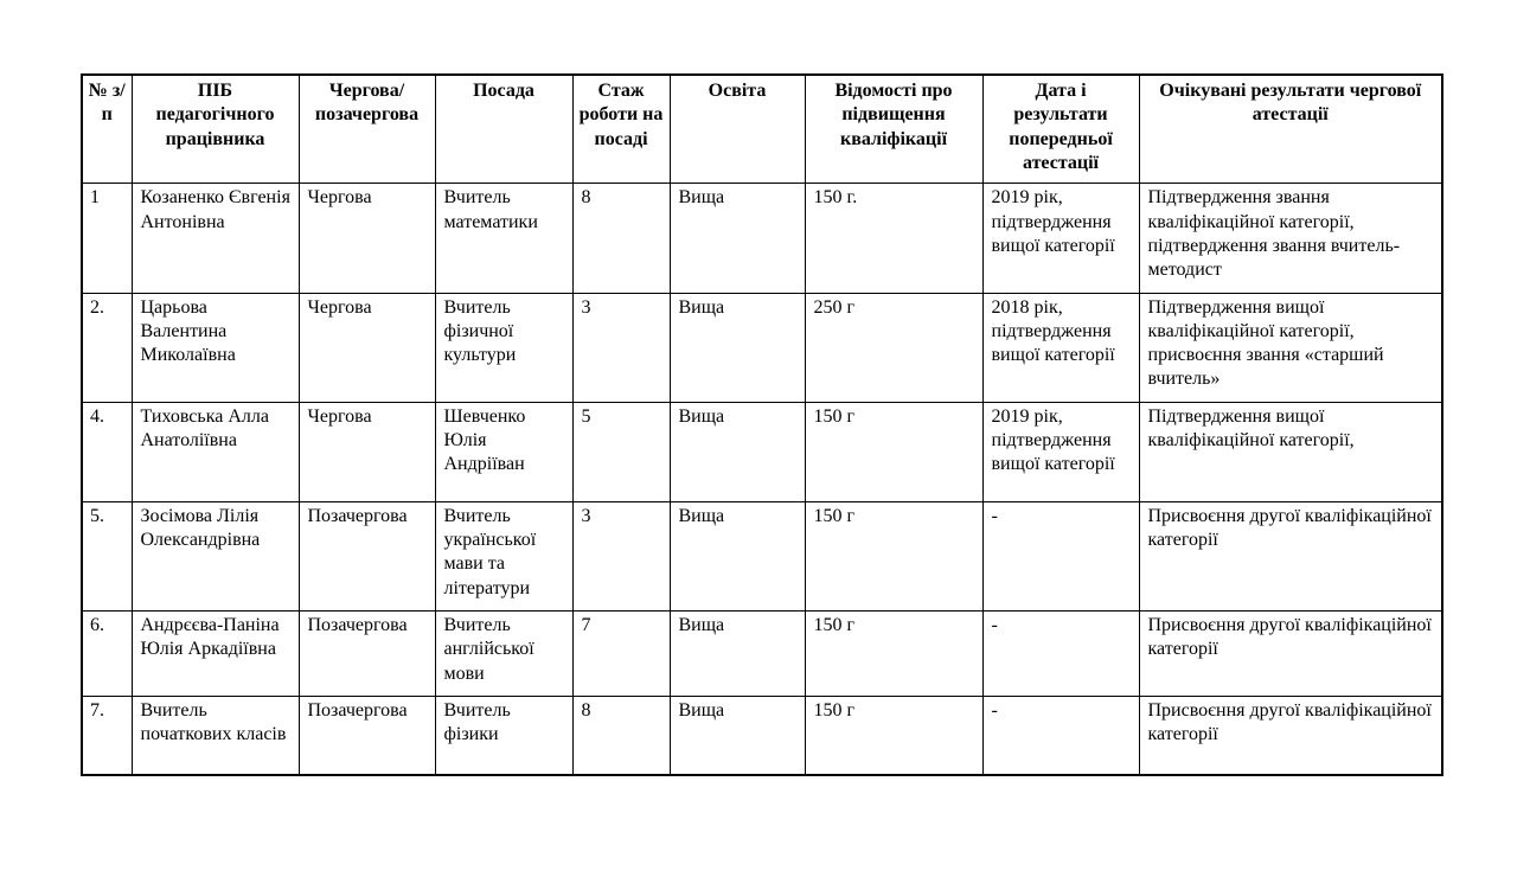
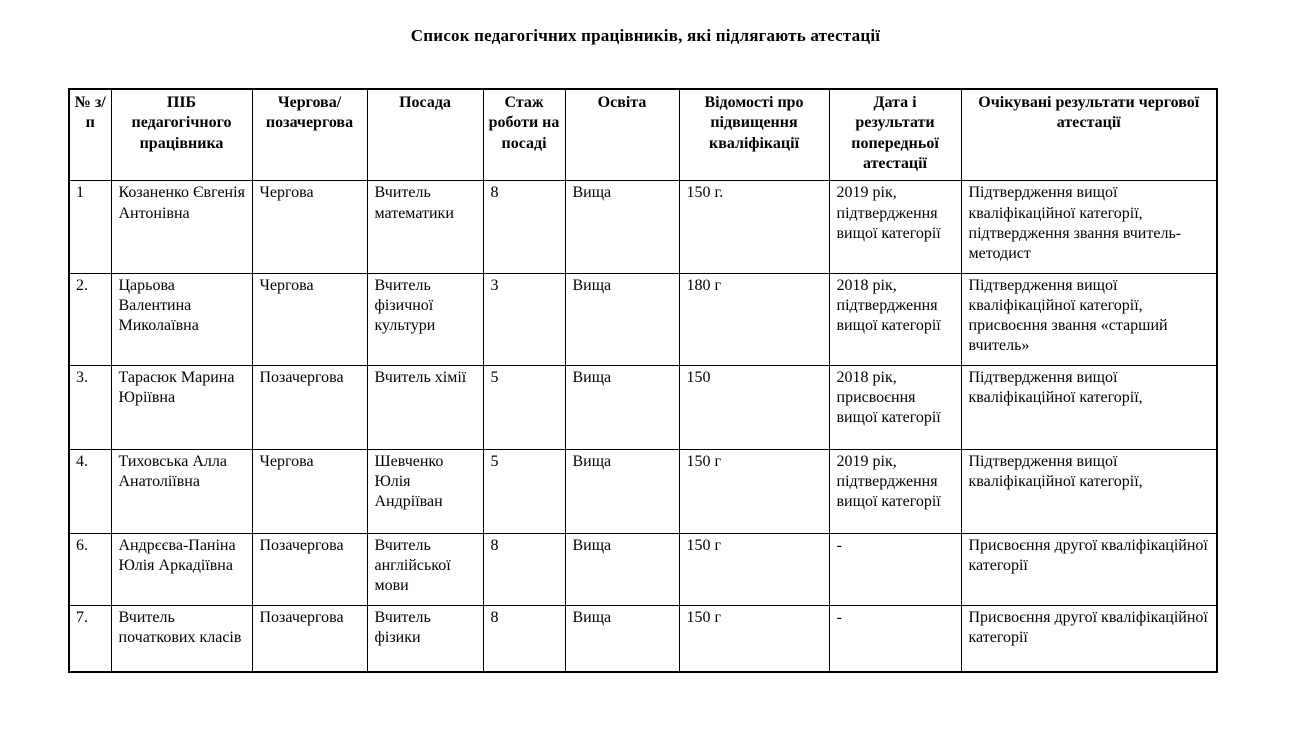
+ Список педагогічних працівників, які підлягають атестації
  № з/п	ПІБ педагогічного працівника	Чергова/ позачергова	Посада	Стаж роботи на посаді	Освіта	Відомості про підвищення кваліфікації	Дата і результати попередньої атестації	Очікувані результати чергової атестації
- 1	Козаненко Євгенія Антонівна	Чергова	Вчитель математики	8	Вища	150 г.	2019 рік, підтвердження вищої категорії	Підтвердження звання кваліфікаційної категорії, підтвердження звання вчитель-методист
+ 1	Козаненко Євгенія Антонівна	Чергова	Вчитель математики	8	Вища	150 г.	2019 рік, підтвердження вищої категорії	Підтвердження вищої кваліфікаційної категорії, підтвердження звання вчитель-методист
- 2.	Царьова Валентина Миколаївна	Чергова	Вчитель фізичної культури	3	Вища	250 г	2018 рік, підтвердження вищої категорії	Підтвердження вищої кваліфікаційної категорії, присвоєння звання «старший вчитель»
+ 2.	Царьова Валентина Миколаївна	Чергова	Вчитель фізичної культури	3	Вища	180 г	2018 рік, підтвердження вищої категорії	Підтвердження вищої кваліфікаційної категорії, присвоєння звання «старший вчитель»
+ 3.	Тарасюк Марина Юріївна	Позачергова	Вчитель хімії	5	Вища	150	2018 рік, присвоєння вищої категорії	Підтвердження вищої кваліфікаційної категорії,
  4.	Тиховська Алла Анатоліївна	Чергова	Шевченко Юлія Андріїван	5	Вища	150 г	2019 рік, підтвердження вищої категорії	Підтвердження вищої кваліфікаційної категорії,
- 5.	Зосімова Лілія Олександрівна	Позачергова	Вчитель української мави та літератури	3	Вища	150 г	-	Присвоєння другої кваліфікаційної категорії
- 6.	Андрєєва-Паніна Юлія Аркадіївна	Позачергова	Вчитель англійської мови	7	Вища	150 г	-	Присвоєння другої кваліфікаційної категорії
+ 6.	Андрєєва-Паніна Юлія Аркадіївна	Позачергова	Вчитель англійської мови	8	Вища	150 г	-	Присвоєння другої кваліфікаційної категорії
  7.	Вчитель початкових класів	Позачергова	Вчитель фізики	8	Вища	150 г	-	Присвоєння другої кваліфікаційної категорії
